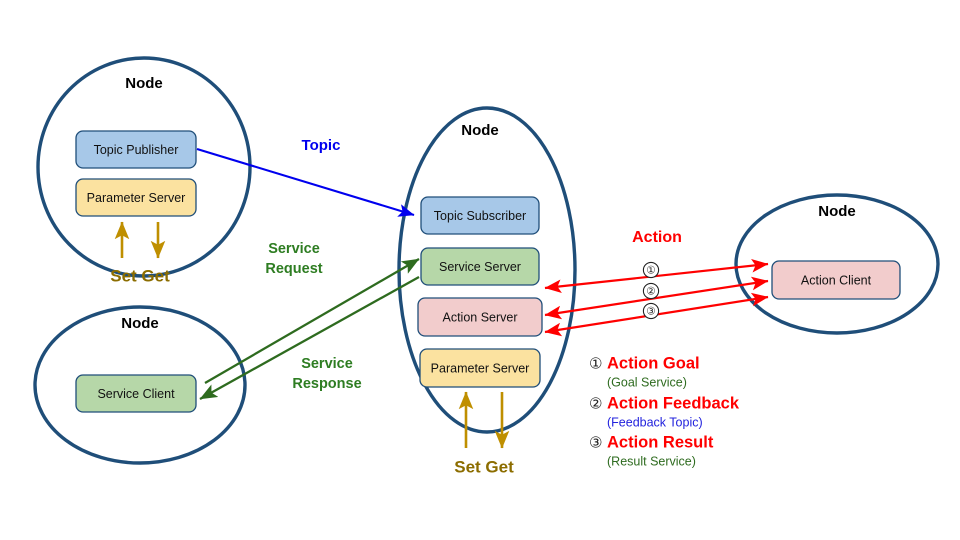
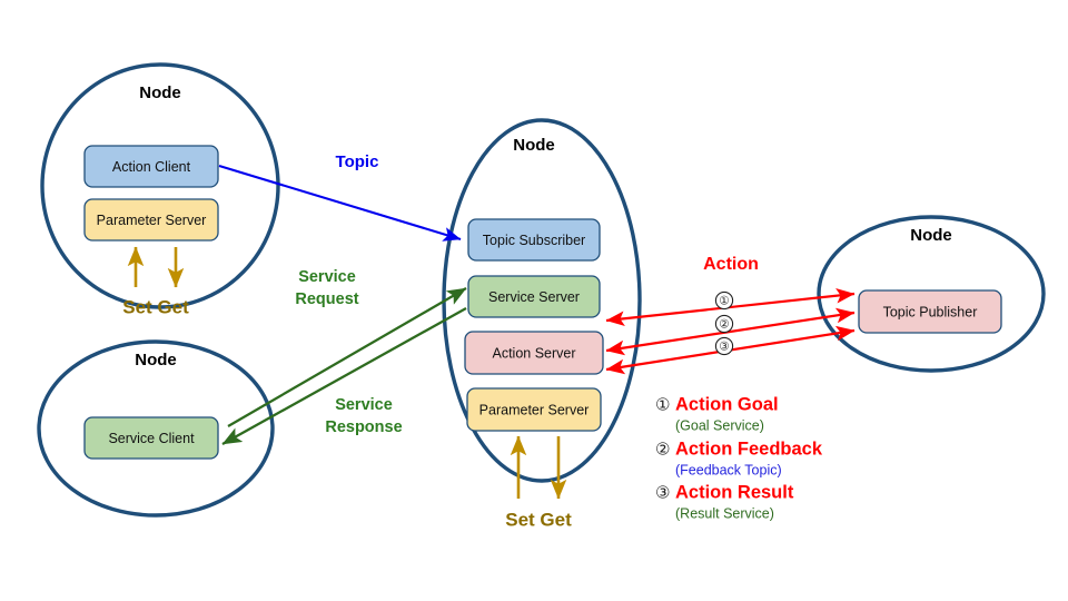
  Node
- Topic Publisher
+ Action Client
  Parameter Server
  Set Get
  Node
  Service Client
  Node
  Topic Subscriber
  Service Server
  Action Server
  Parameter Server
  Set Get
  Node
- Action Client
+ Topic Publisher
  Topic
  Service
  Request
  Service
  Response
  Action
  ①
  ②
  ③
  ①
  Action Goal
  (Goal Service)
  ②
  Action Feedback
  (Feedback Topic)
  ③
  Action Result
  (Result Service)
